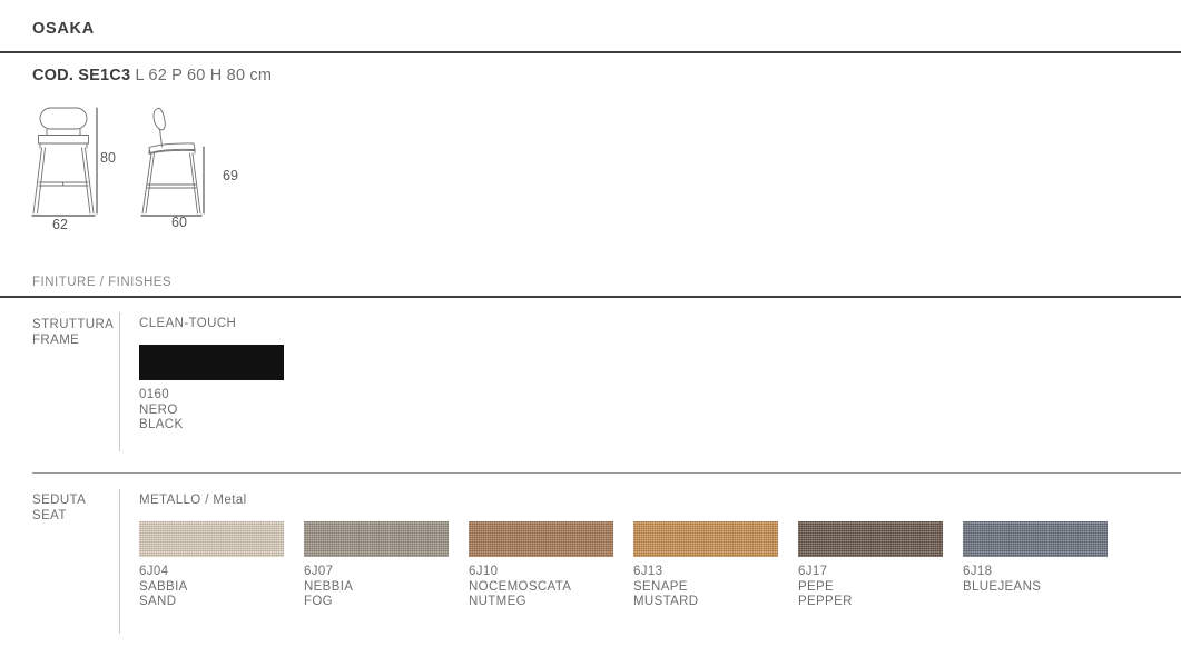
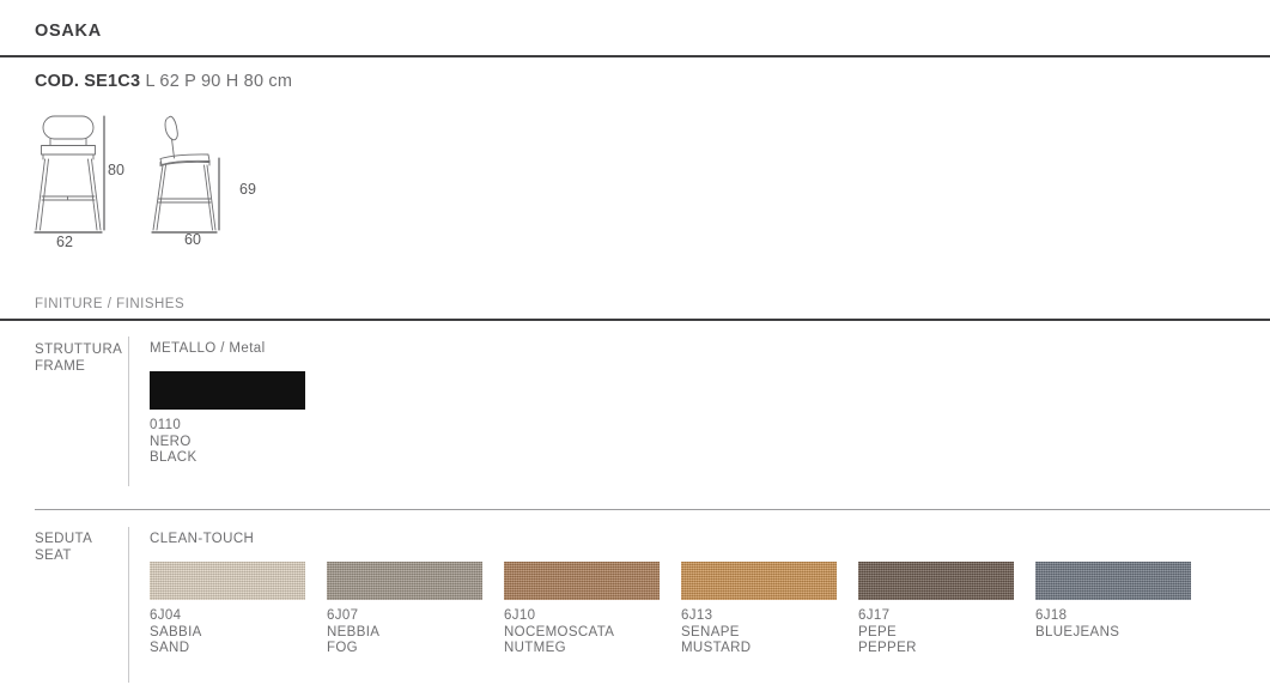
  OSAKA
- COD. SE1C3 L 62 P 60 H 80 cm
+ COD. SE1C3 L 62 P 90 H 80 cm
  80
  62
  69
  60
  FINITURE / FINISHES
  STRUTTURA
  FRAME
- CLEAN-TOUCH
+ METALLO / Metal
- 0160
+ 0110
  NERO
  BLACK
  SEDUTA
  SEAT
- METALLO / Metal
+ CLEAN-TOUCH
  6J04
  SABBIA
  SAND
  6J07
  NEBBIA
  FOG
  6J10
  NOCEMOSCATA
  NUTMEG
  6J13
  SENAPE
  MUSTARD
  6J17
  PEPE
  PEPPER
  6J18
  BLUEJEANS
